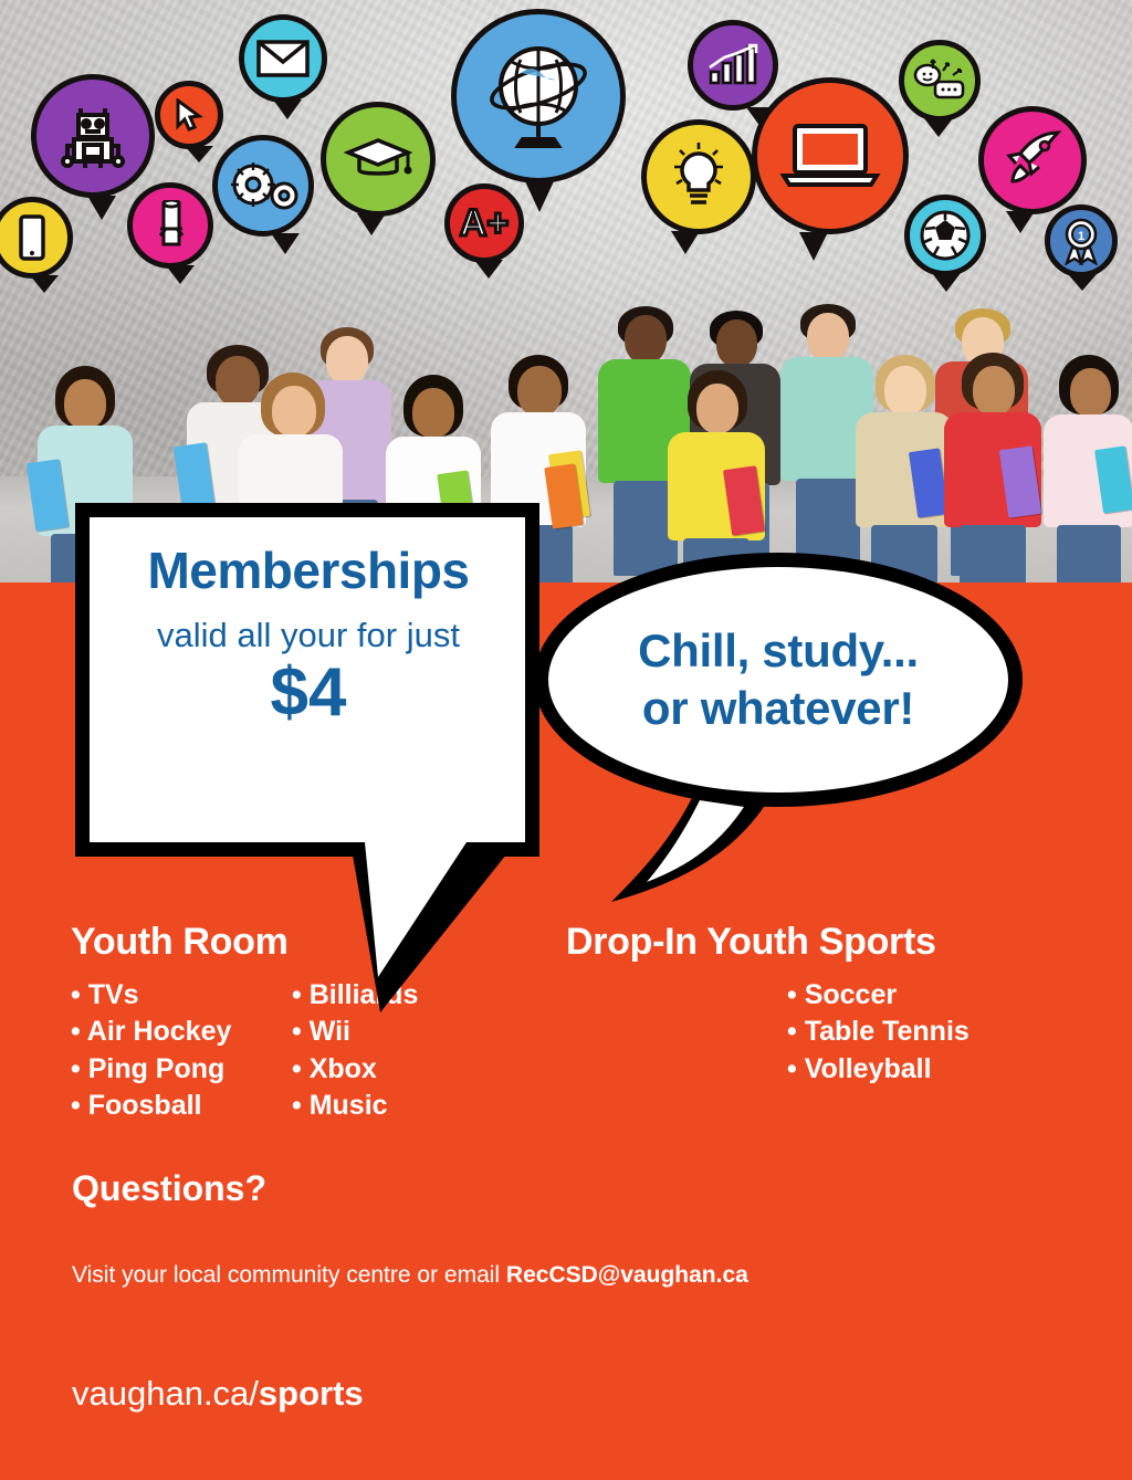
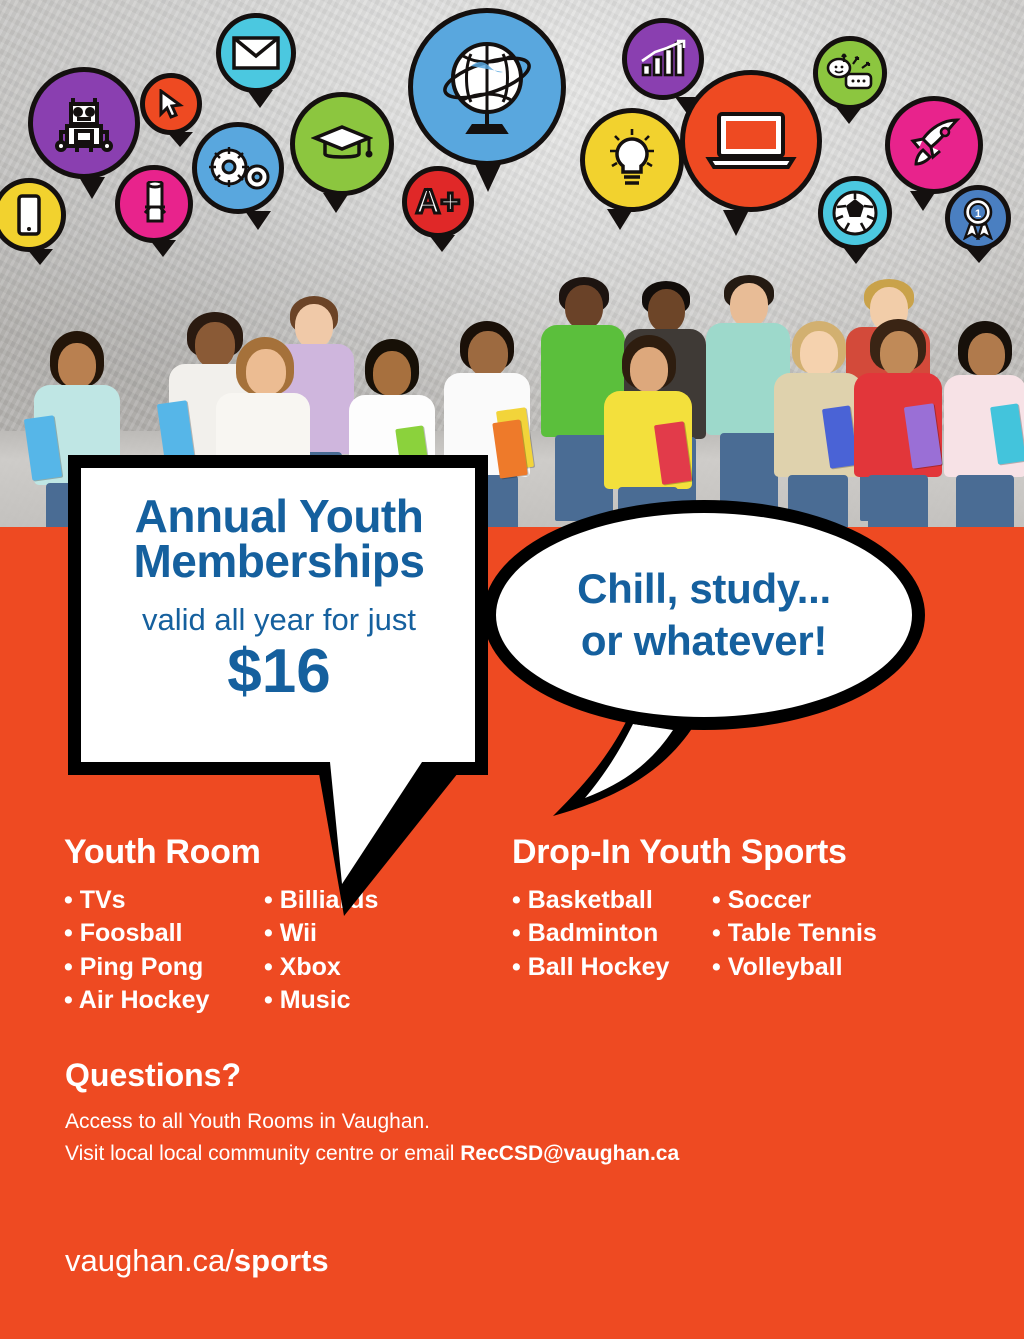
  A+
  1
+ Annual Youth
  Memberships
- valid all your for just
+ valid all year for just
- $4
+ $16
  Chill, study...
  or whatever!
  Youth Room
  TVs
- Air Hockey
+ Foosball
  Ping Pong
- Foosball
+ Air Hockey
  Billiards
  Wii
  Xbox
  Music
  Drop-In Youth Sports
+ Basketball
+ Badminton
+ Ball Hockey
  Soccer
  Table Tennis
  Volleyball
  Questions?
+ Access to all Youth Rooms in Vaughan.
- Visit your local community centre or email RecCSD@vaughan.ca
+ Visit local local community centre or email RecCSD@vaughan.ca
  vaughan.ca/sports
